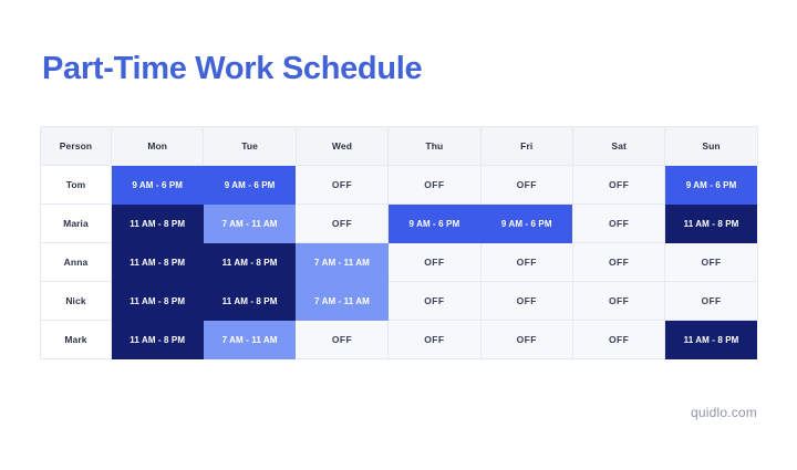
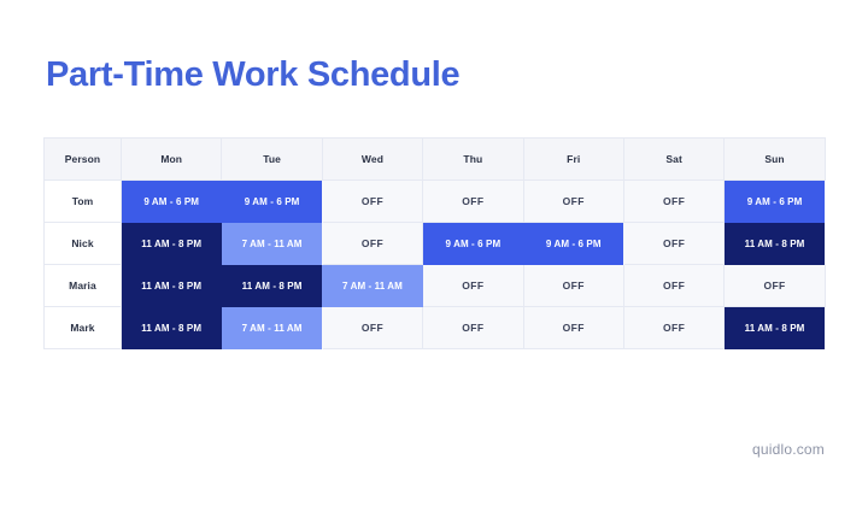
  Part-Time Work Schedule
  Person	Mon	Tue	Wed	Thu	Fri	Sat	Sun
  Tom	9 AM - 6 PM	9 AM - 6 PM	OFF	OFF	OFF	OFF	9 AM - 6 PM
- Maria	11 AM - 8 PM	7 AM - 11 AM	OFF	9 AM - 6 PM	9 AM - 6 PM	OFF	11 AM - 8 PM
+ Nick	11 AM - 8 PM	7 AM - 11 AM	OFF	9 AM - 6 PM	9 AM - 6 PM	OFF	11 AM - 8 PM
- Anna	11 AM - 8 PM	11 AM - 8 PM	7 AM - 11 AM	OFF	OFF	OFF	OFF
- Nick	11 AM - 8 PM	11 AM - 8 PM	7 AM - 11 AM	OFF	OFF	OFF	OFF
+ Maria	11 AM - 8 PM	11 AM - 8 PM	7 AM - 11 AM	OFF	OFF	OFF	OFF
  Mark	11 AM - 8 PM	7 AM - 11 AM	OFF	OFF	OFF	OFF	11 AM - 8 PM
  quidlo.com
